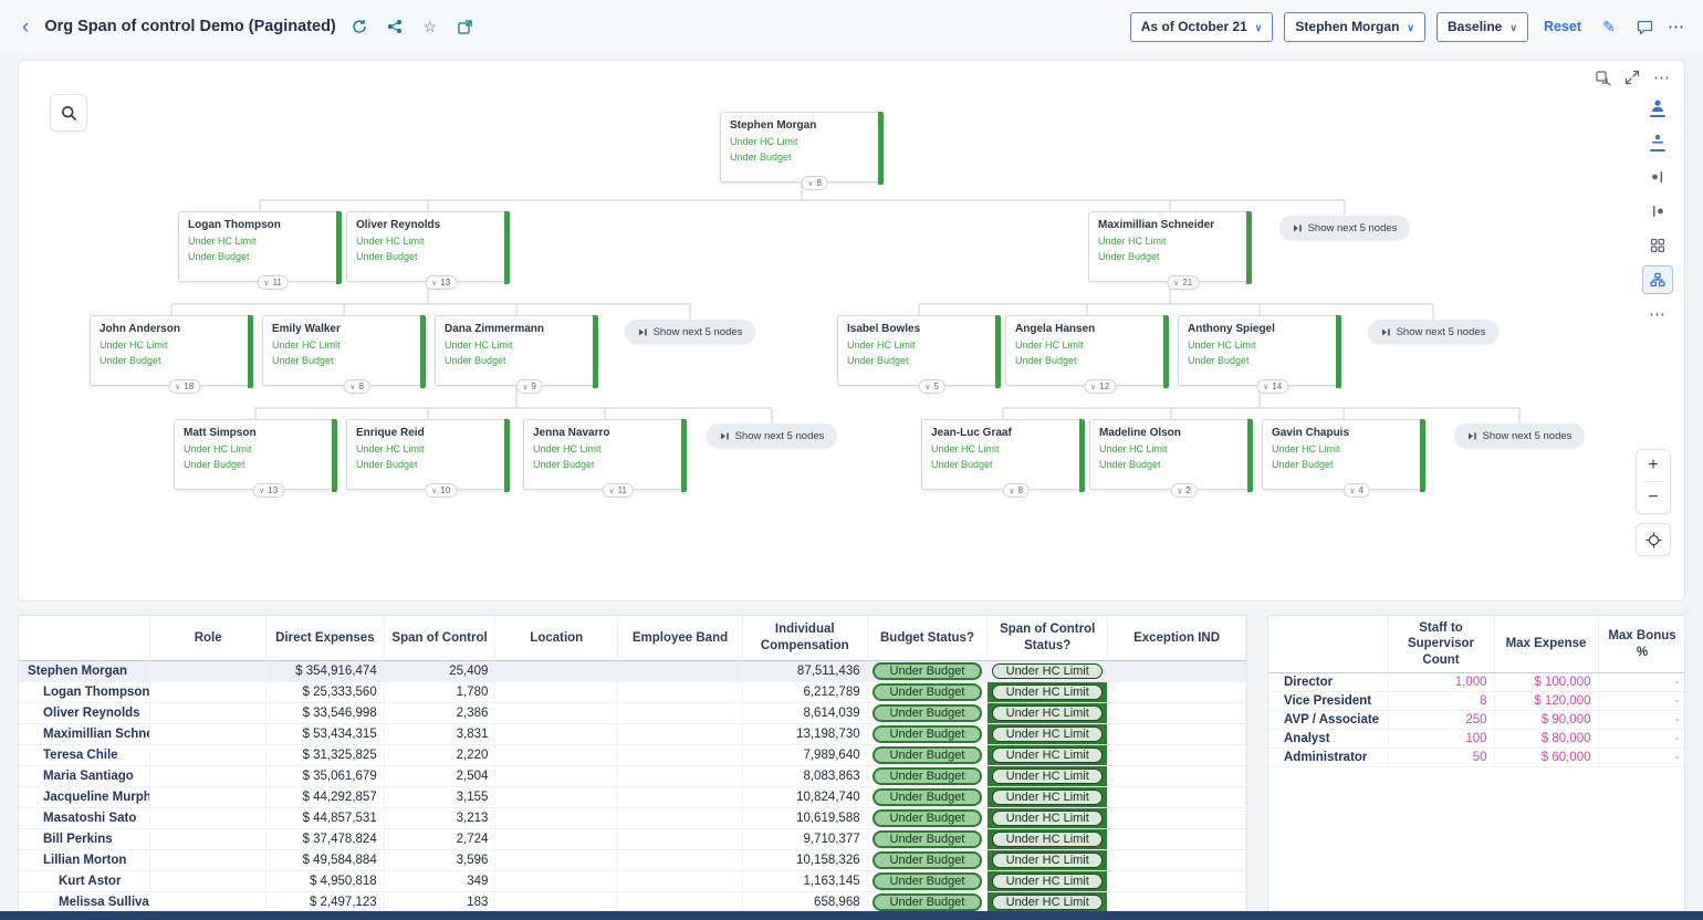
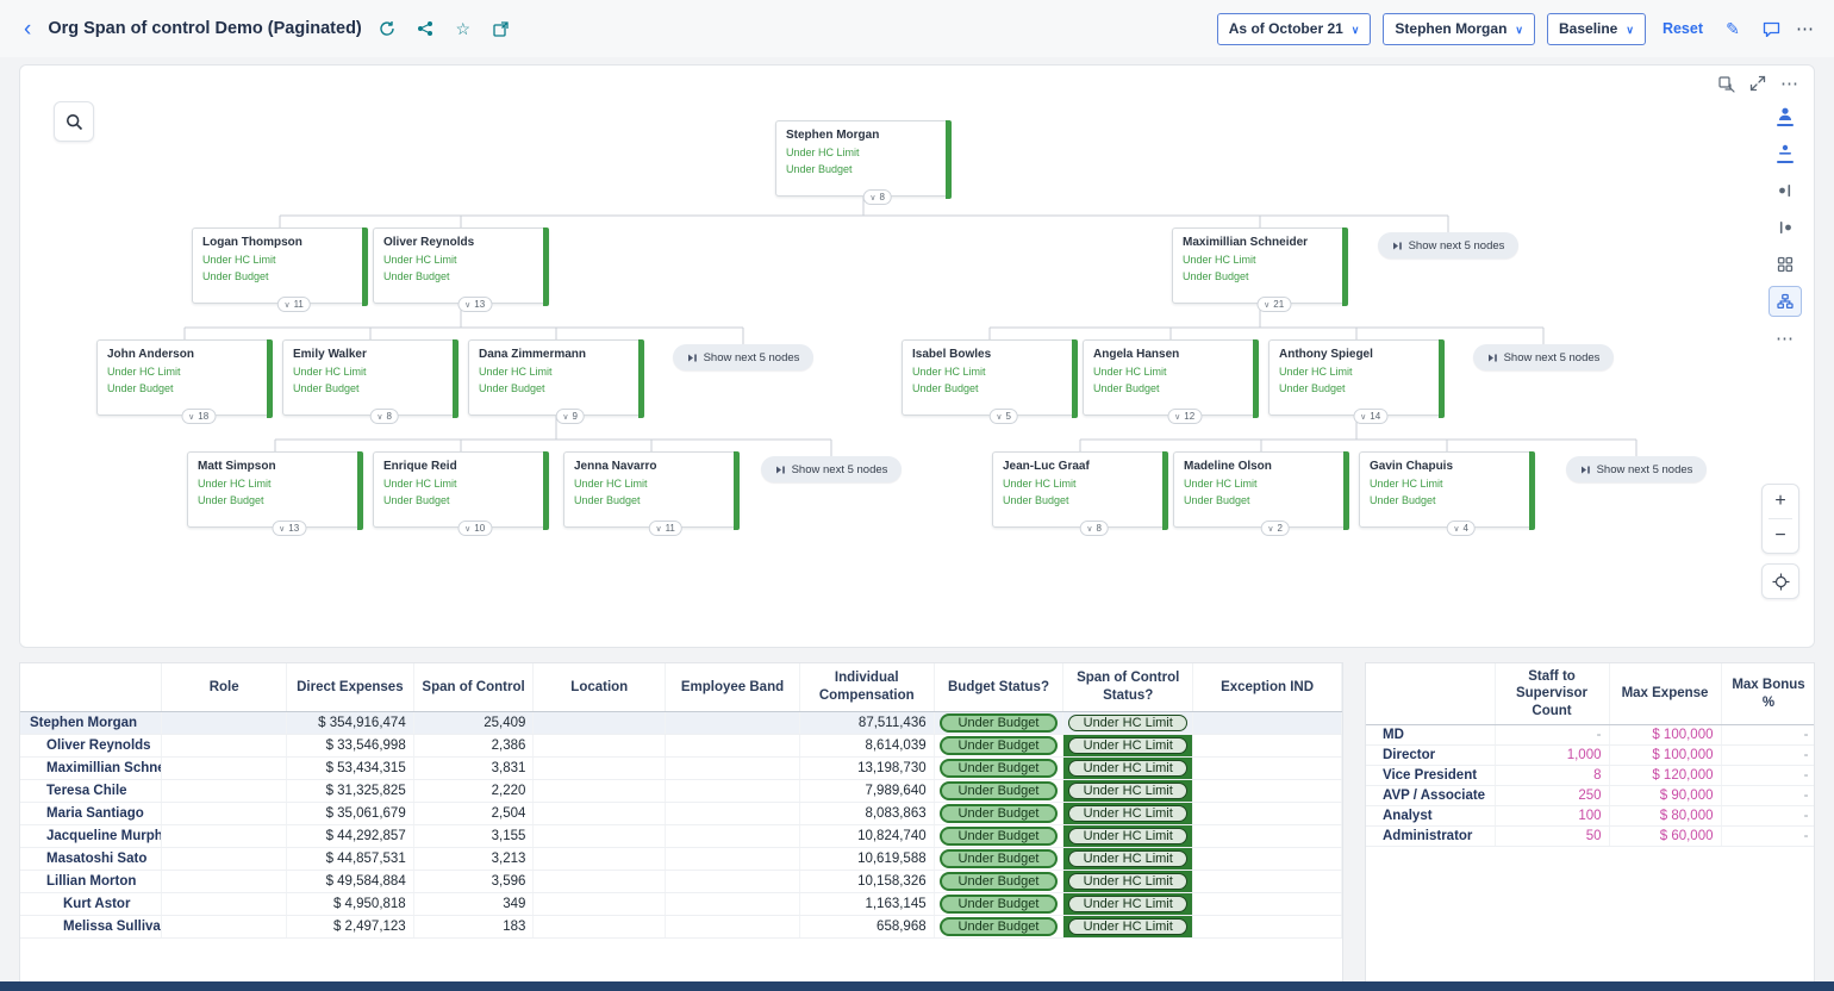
  ‹
  Org Span of control Demo (Paginated)
  ☆
  As of October 21
  ∨
  Stephen Morgan
  ∨
  Baseline
  ∨
  Reset
  ✎
  ⋯
  ⋯
  ⋯
  +
  −
  Stephen Morgan
  Under HC Limit
  Under Budget
  8
  Logan Thompson
  Under HC Limit
  Under Budget
  11
  Oliver Reynolds
  Under HC Limit
  Under Budget
  13
  Maximillian Schneider
  Under HC Limit
  Under Budget
  21
  John Anderson
  Under HC Limit
  Under Budget
  18
  Emily Walker
  Under HC Limit
  Under Budget
  8
  Dana Zimmermann
  Under HC Limit
  Under Budget
  9
  Isabel Bowles
  Under HC Limit
  Under Budget
  5
  Angela Hansen
  Under HC Limit
  Under Budget
  12
  Anthony Spiegel
  Under HC Limit
  Under Budget
  14
  Matt Simpson
  Under HC Limit
  Under Budget
  13
  Enrique Reid
  Under HC Limit
  Under Budget
  10
  Jenna Navarro
  Under HC Limit
  Under Budget
  11
  Jean-Luc Graaf
  Under HC Limit
  Under Budget
  8
  Madeline Olson
  Under HC Limit
  Under Budget
  2
  Gavin Chapuis
  Under HC Limit
  Under Budget
  4
  Show next 5 nodes
  Show next 5 nodes
  Show next 5 nodes
  Show next 5 nodes
  Show next 5 nodes
  	Role	Direct Expenses	Span of Control	Location	Employee Band	Individual Compensation	Budget Status?	Span of Control Status?	Exception IND
  Stephen Morgan		$ 354,916,474	25,409			87,511,436	Under Budget	Under HC Limit
- Logan Thompson		$ 25,333,560	1,780			6,212,789	Under Budget	Under HC Limit
  Oliver Reynolds		$ 33,546,998	2,386			8,614,039	Under Budget	Under HC Limit
  Maximillian Schne		$ 53,434,315	3,831			13,198,730	Under Budget	Under HC Limit
  Teresa Chile		$ 31,325,825	2,220			7,989,640	Under Budget	Under HC Limit
  Maria Santiago		$ 35,061,679	2,504			8,083,863	Under Budget	Under HC Limit
  Jacqueline Murph		$ 44,292,857	3,155			10,824,740	Under Budget	Under HC Limit
  Masatoshi Sato		$ 44,857,531	3,213			10,619,588	Under Budget	Under HC Limit
- Bill Perkins		$ 37,478,824	2,724			9,710,377	Under Budget	Under HC Limit
  Lillian Morton		$ 49,584,884	3,596			10,158,326	Under Budget	Under HC Limit
  Kurt Astor		$ 4,950,818	349			1,163,145	Under Budget	Under HC Limit
  Melissa Sulliva		$ 2,497,123	183			658,968	Under Budget	Under HC Limit
  	Staff to Supervisor Count	Max Expense	Max Bonus %
+ MD	-	$ 100,000	-
  Director	1,000	$ 100,000	-
  Vice President	8	$ 120,000	-
  AVP / Associate	250	$ 90,000	-
  Analyst	100	$ 80,000	-
  Administrator	50	$ 60,000	-
